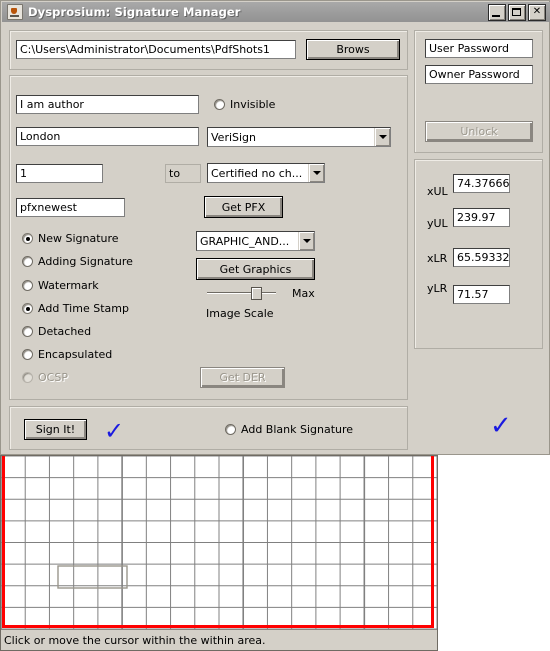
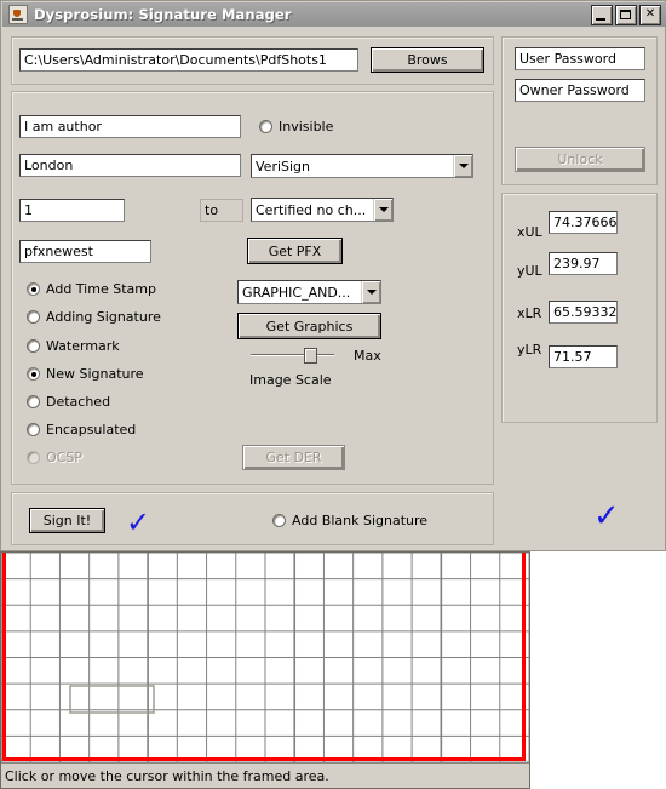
  Dysprosium: Signature Manager
  ✕
  C:\Users\Administrator\Documents\PdfShots1
  Brows
  I am author
  Invisible
  London
  VeriSign
  1
  to
  Certified no ch...
  pfxnewest
  Get PFX
- New Signature
+ Add Time Stamp
  Adding Signature
  Watermark
- Add Time Stamp
+ New Signature
  Detached
  Encapsulated
  OCSP
  GRAPHIC_AND...
  Get Graphics
  Max
  Image Scale
  Get DER
  User Password
  Owner Password
  Unlock
  xUL
  74.37666
  yUL
  239.97
  xLR
  65.59332
  yLR
  71.57
  Sign It!
  ✓
  Add Blank Signature
  ✓
- Click or move the cursor within the within area.
+ Click or move the cursor within the framed area.
